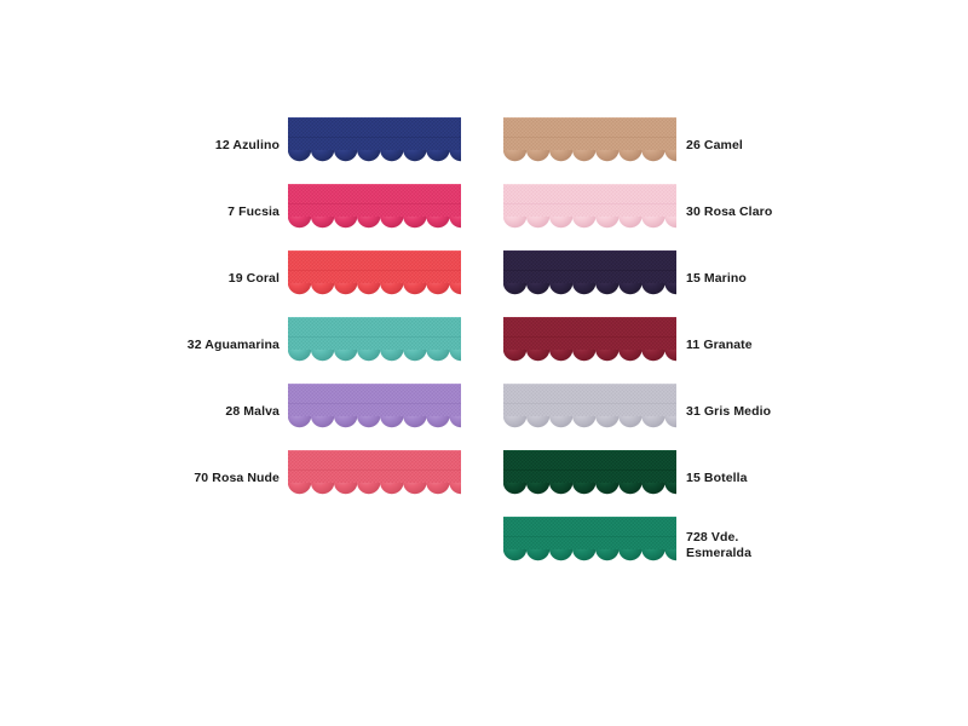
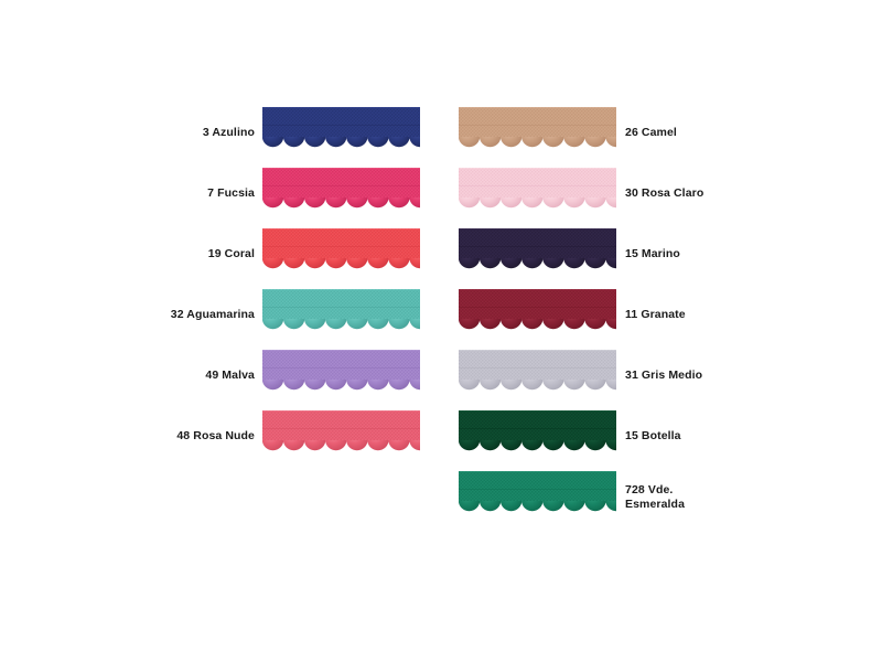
- 12 Azulino
+ 3 Azulino
  7 Fucsia
  19 Coral
  32 Aguamarina
- 28 Malva
+ 49 Malva
- 70 Rosa Nude
+ 48 Rosa Nude
  26 Camel
  30 Rosa Claro
  15 Marino
  11 Granate
  31 Gris Medio
  15 Botella
  728 Vde.
  Esmeralda
